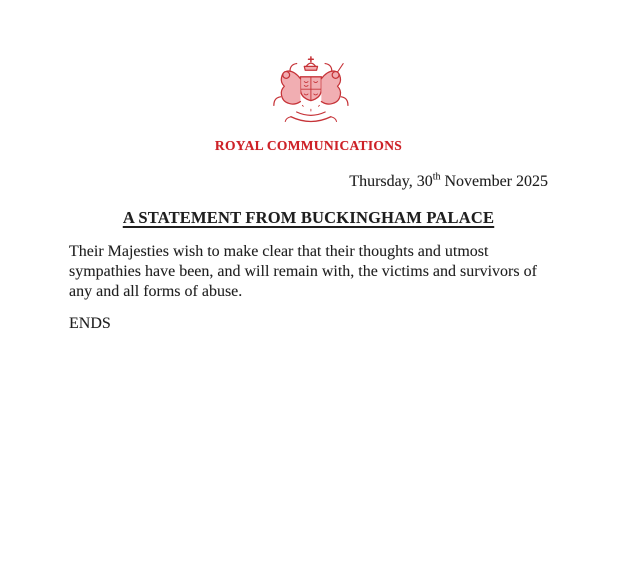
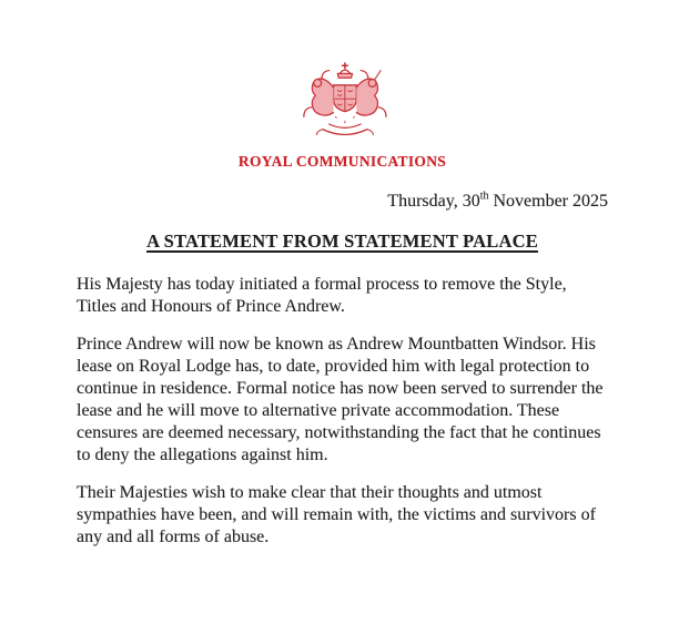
  ROYAL COMMUNICATIONS
  Thursday, 30th November 2025
- A STATEMENT FROM BUCKINGHAM PALACE
+ A STATEMENT FROM STATEMENT PALACE
+ His Majesty has today initiated a formal process to remove the Style,
+ Titles and Honours of Prince Andrew.
+ Prince Andrew will now be known as Andrew Mountbatten Windsor. His
+ lease on Royal Lodge has, to date, provided him with legal protection to
+ continue in residence. Formal notice has now been served to surrender the
+ lease and he will move to alternative private accommodation. These
+ censures are deemed necessary, notwithstanding the fact that he continues
+ to deny the allegations against him.
  Their Majesties wish to make clear that their thoughts and utmost
  sympathies have been, and will remain with, the victims and survivors of
  any and all forms of abuse.
- ENDS
